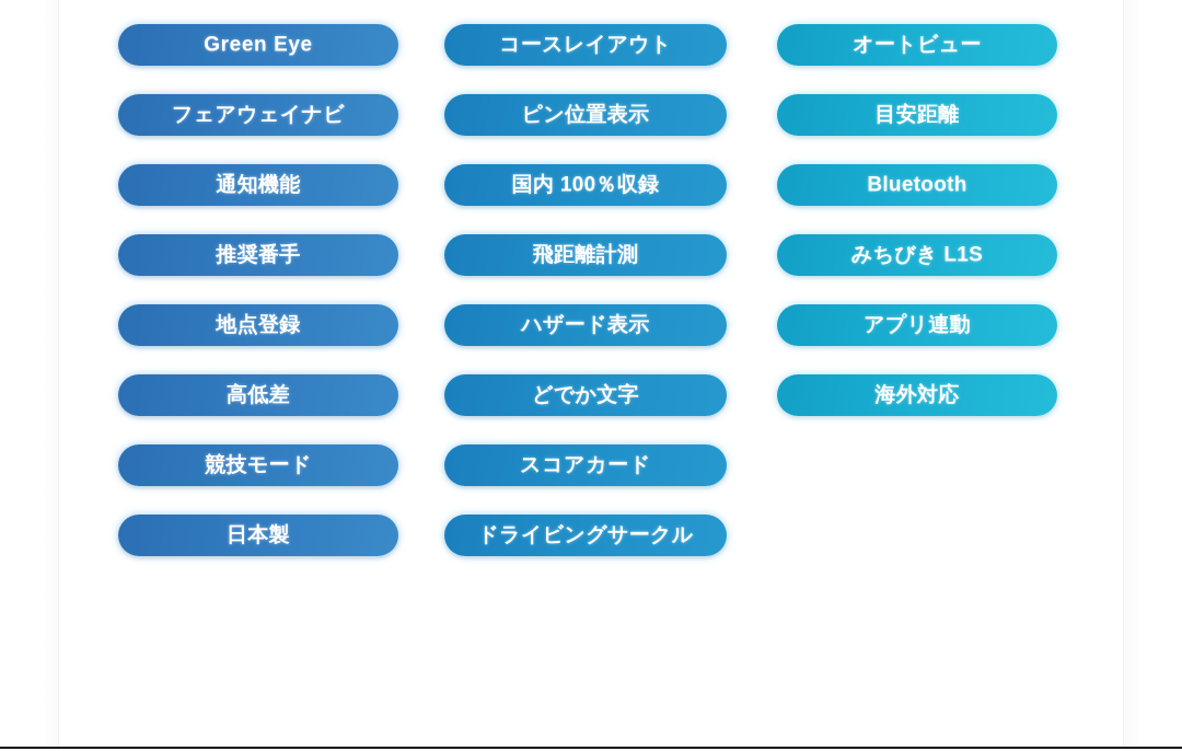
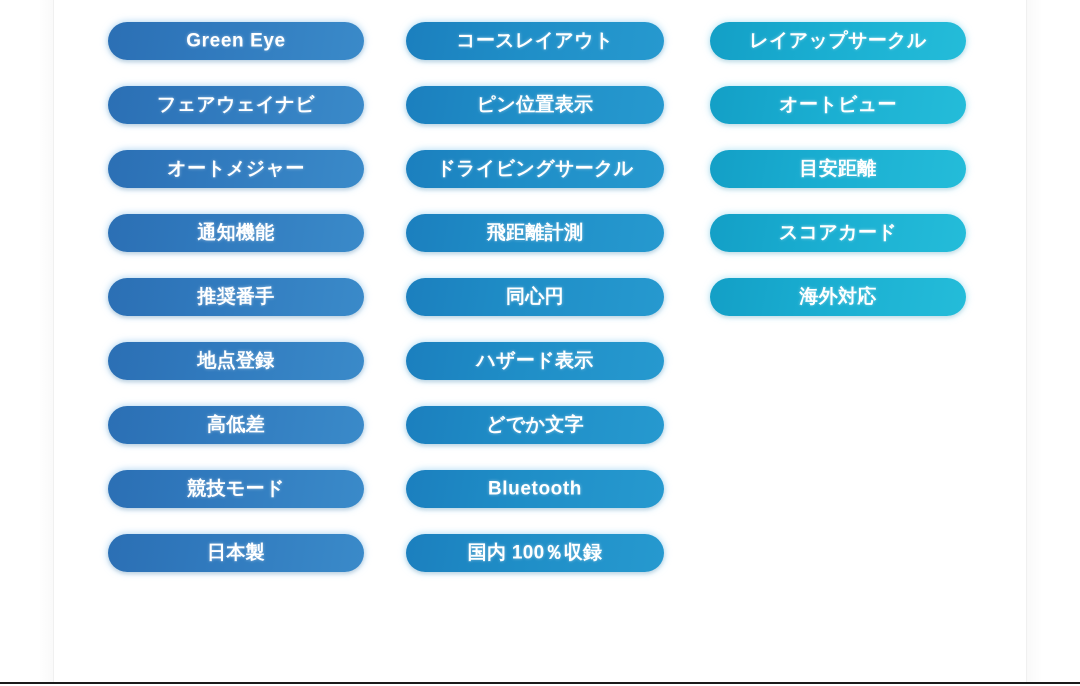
  Green Eye
  フェアウェイナビ
+ オートメジャー
  通知機能
  推奨番手
  地点登録
  高低差
  競技モード
  日本製
  コースレイアウト
  ピン位置表示
- 国内 100％収録
+ ドライビングサークル
  飛距離計測
+ 同心円
  ハザード表示
  どでか文字
- スコアカード
+ Bluetooth
- ドライビングサークル
+ 国内 100％収録
+ レイアップサークル
  オートビュー
  目安距離
- Bluetooth
+ スコアカード
- みちびき L1S
- アプリ連動
  海外対応
